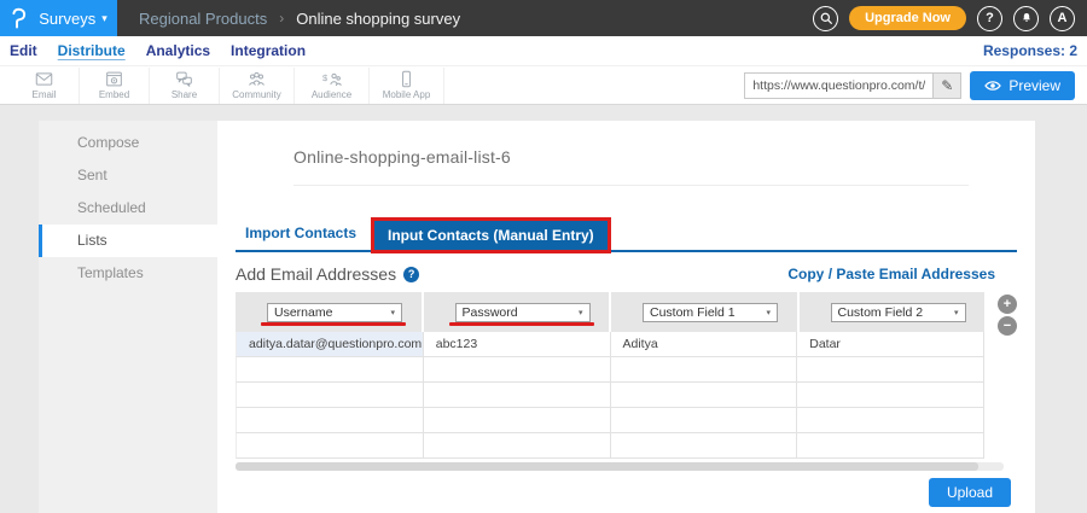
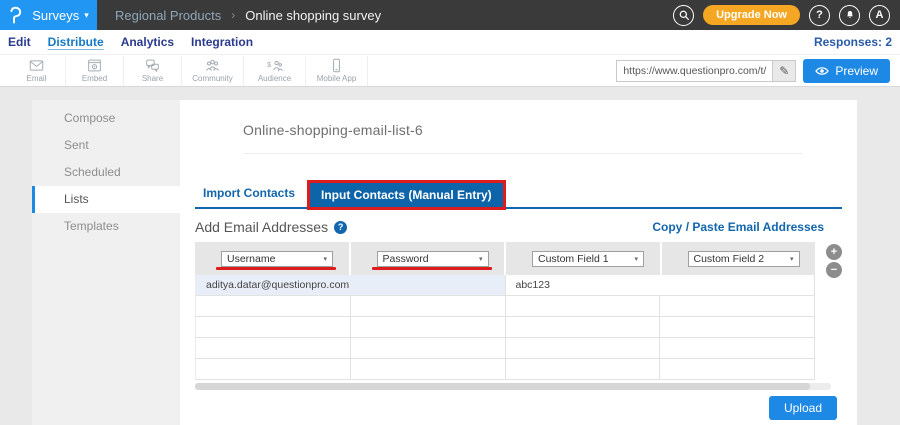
  Surveys
  ▾
  Regional Products
  ›
  Online shopping survey
  Upgrade Now
  ?
  A
  Edit
  Distribute
  Analytics
  Integration
  Responses: 2
  Email
  Embed
  Share
  Community
  $
  Audience
  Mobile App
  https://www.questionpro.com/t/
  ✎
  Preview
  Compose
  Sent
  Scheduled
  Lists
  Templates
  Online-shopping-email-list-6
  Import Contacts
  Input Contacts (Manual Entry)
  Add Email Addresses
  ?
  Copy / Paste Email Addresses
  Username
  Password
  Custom Field 1
  Custom Field 2
  aditya.datar@questionpro.com
  abc123
- Aditya
- Datar
  +
  −
  Upload
